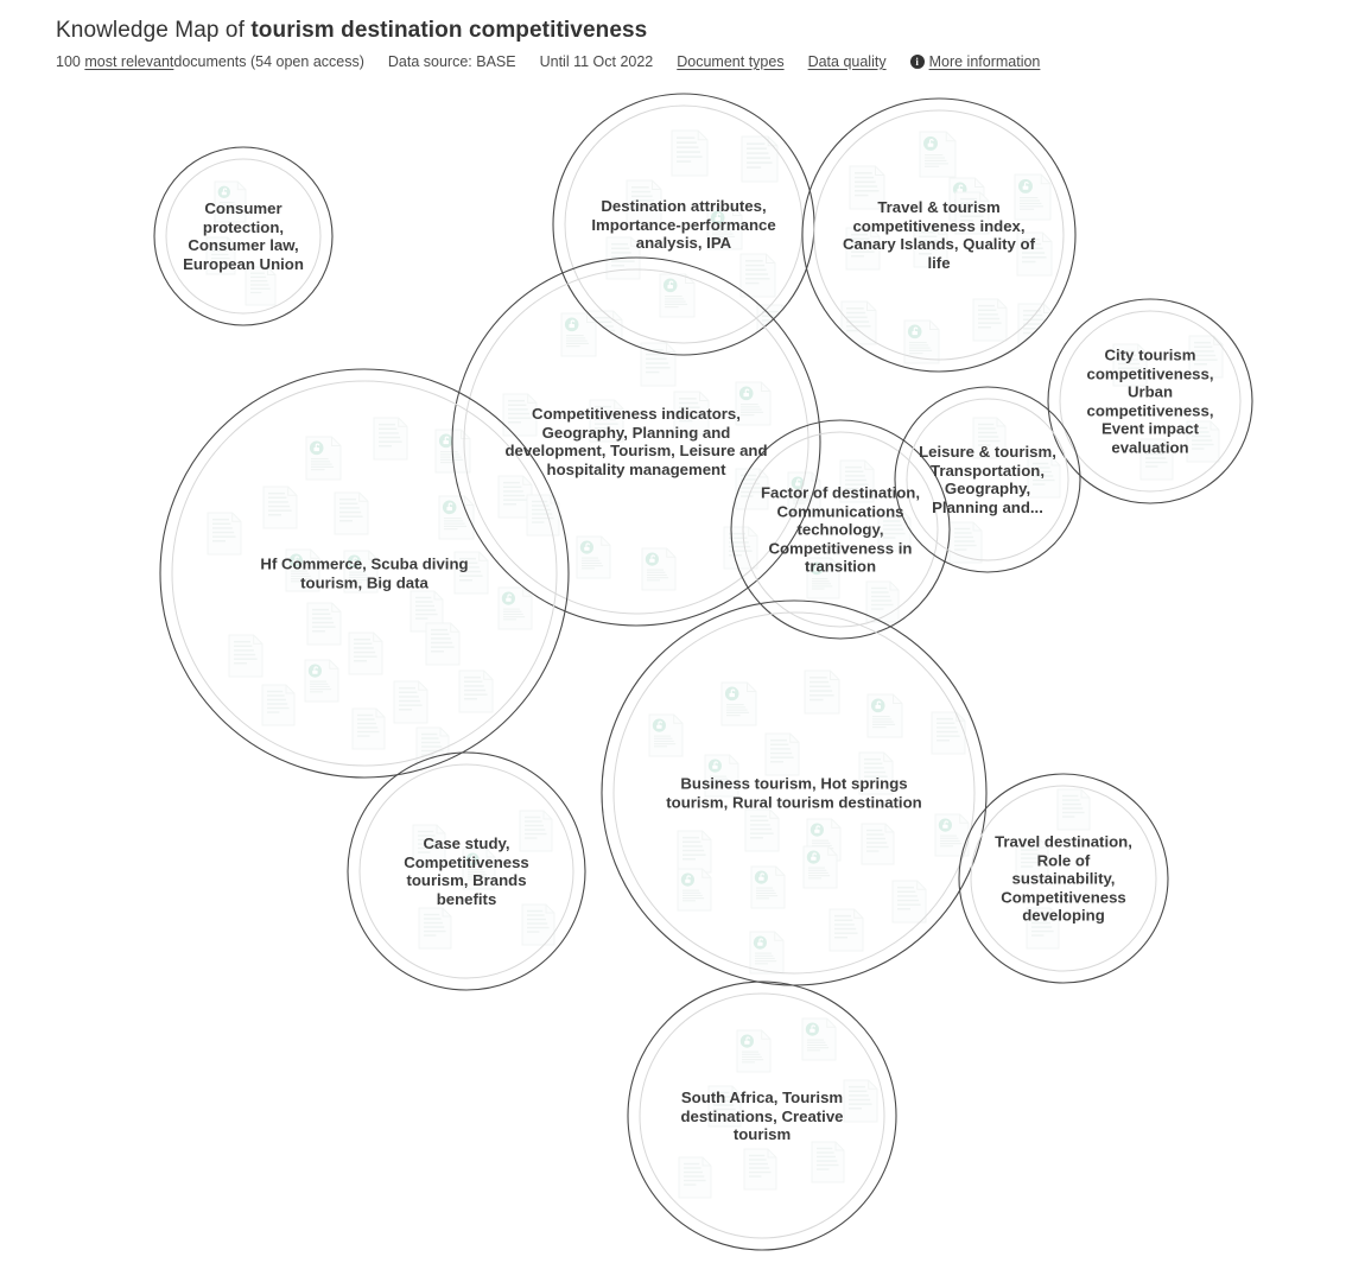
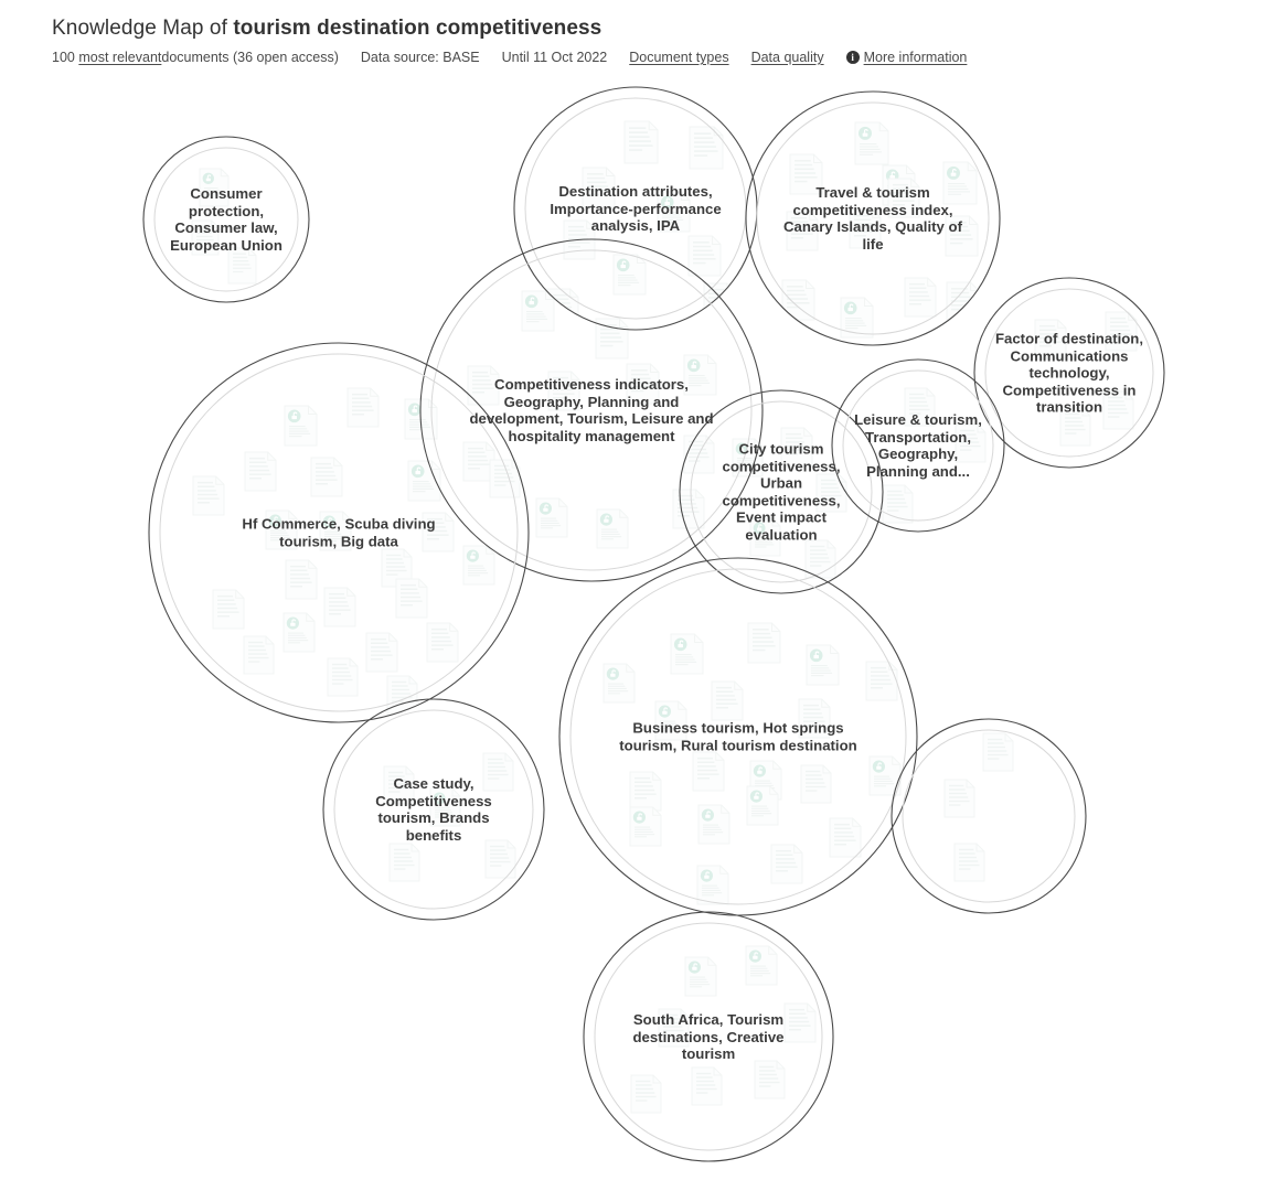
  Knowledge Map of tourism destination competitiveness
  100
  most relevant
- documents (54 open access)
+ documents (36 open access)
  Data source: BASE
  Until 11 Oct 2022
  Document types
  Data quality
  i
  More information
  Consumer protection, Consumer law, European Union
  Destination attributes, Importance-performance analysis, IPA
  Travel & tourism competitiveness index, Canary Islands, Quality of life
- City tourism competitiveness, Urban competitiveness, Event impact evaluation
+ Factor of destination, Communications technology, Competitiveness in transition
  Competitiveness indicators, Geography, Planning and development, Tourism, Leisure and hospitality management
  Hf Commerce, Scuba diving tourism, Big data
- Factor of destination, Communications technology, Competitiveness in transition
+ City tourism competitiveness, Urban competitiveness, Event impact evaluation
  Leisure & tourism, Transportation, Geography, Planning and...
  Business tourism, Hot springs tourism, Rural tourism destination
  Case study, Competitiveness tourism, Brands benefits
- Travel destination, Role of sustainability, Competitiveness developing
  South Africa, Tourism destinations, Creative tourism
